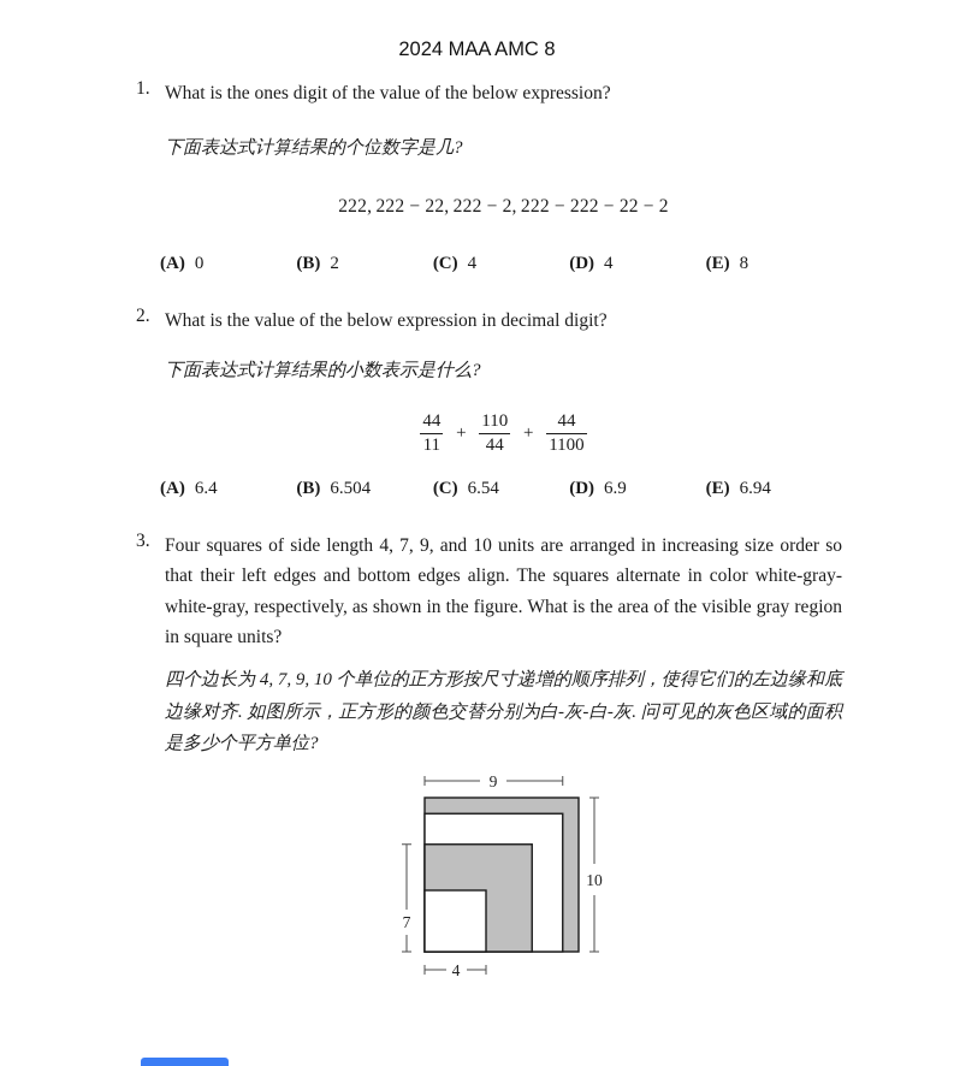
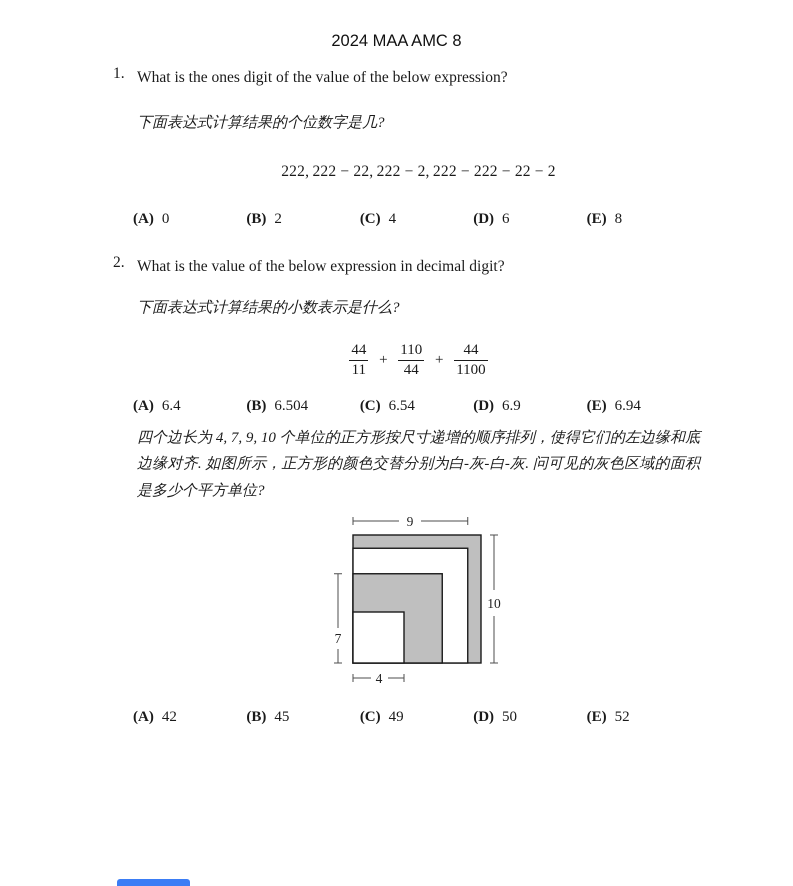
  2024 MAA AMC 8
  1.
  What is the ones digit of the value of the below expression?
  下面表达式计算结果的个位数字是几?
  222, 222 − 22, 222 − 2, 222 − 222 − 22 − 2
  (A) 0
  (B) 2
  (C) 4
- (D) 4
+ (D) 6
  (E) 8
  2.
  What is the value of the below expression in decimal digit?
  下面表达式计算结果的小数表示是什么?
  44
  11
  +
  110
  44
  +
  44
  1100
  (A) 6.4
  (B) 6.504
  (C) 6.54
  (D) 6.9
  (E) 6.94
- 3.
- Four squares of side length 4, 7, 9, and 10 units are arranged in increasing size order so that their left edges and bottom edges align. The squares alternate in color white-gray-white-gray, respectively, as shown in the figure. What is the area of the visible gray region in square units?
  四个边长为 4, 7, 9, 10 个单位的正方形按尺寸递增的顺序排列，使得它们的左边缘和底边缘对齐. 如图所示，正方形的颜色交替分别为白-灰-白-灰. 问可见的灰色区域的面积是多少个平方单位?
  9
  10
  7
  4
+ (A) 42
+ (B) 45
+ (C) 49
+ (D) 50
+ (E) 52
